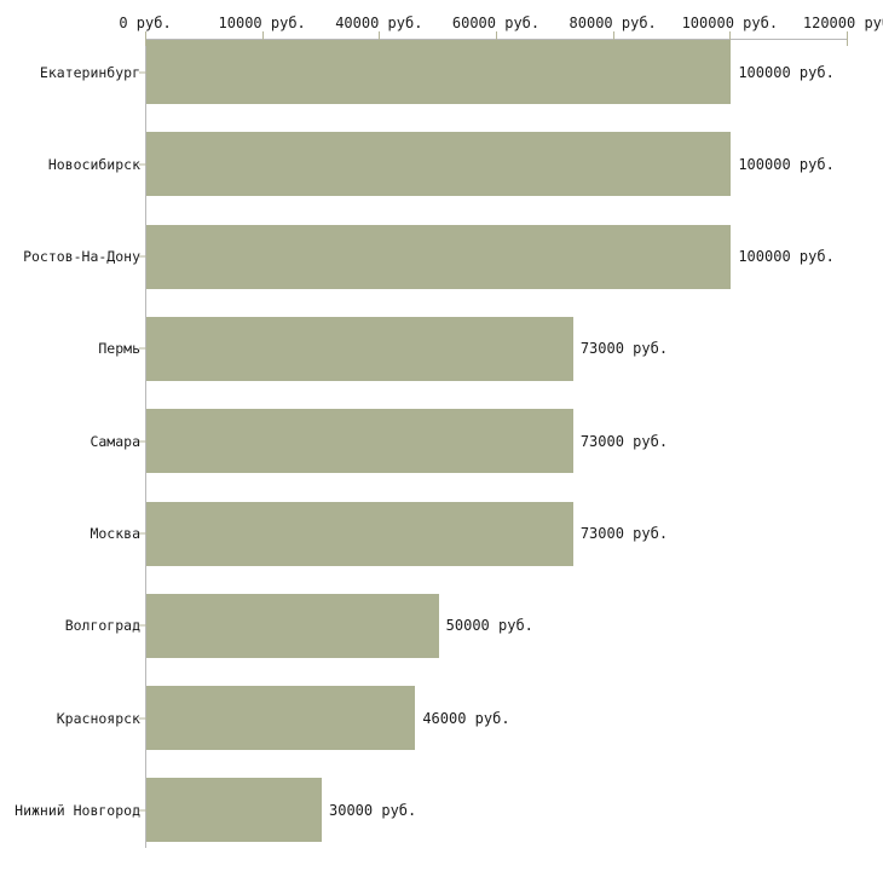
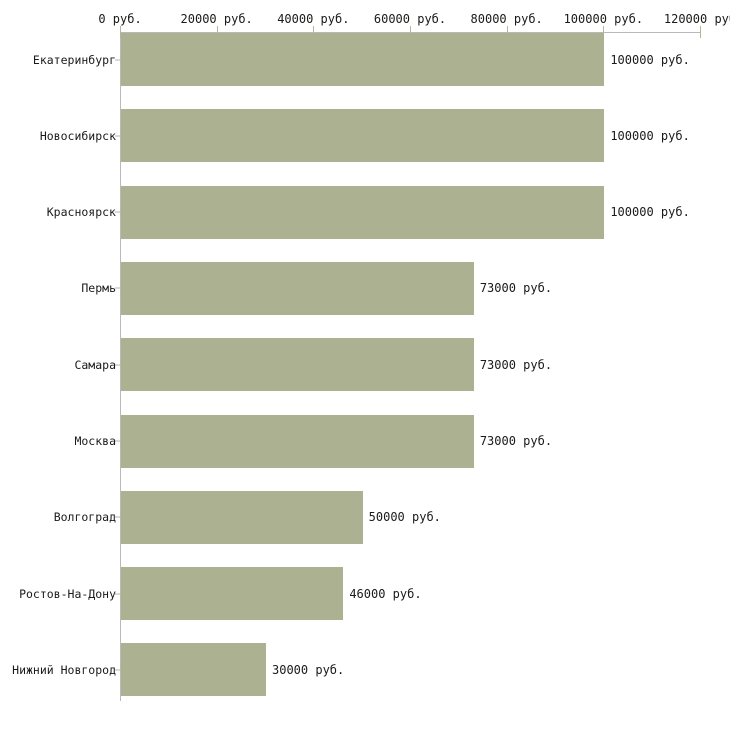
  0 руб.
- 10000 руб.
+ 20000 руб.
  40000 руб.
  60000 руб.
  80000 руб.
  100000 руб.
  120000 ру
  Екатеринбург
  100000 руб.
  Новосибирск
  100000 руб.
- Ростов-На-Дону
+ Красноярск
  100000 руб.
  Пермь
  73000 руб.
  Самара
  73000 руб.
  Москва
  73000 руб.
  Волгоград
  50000 руб.
- Красноярск
+ Ростов-На-Дону
  46000 руб.
  Нижний Новгород
  30000 руб.
